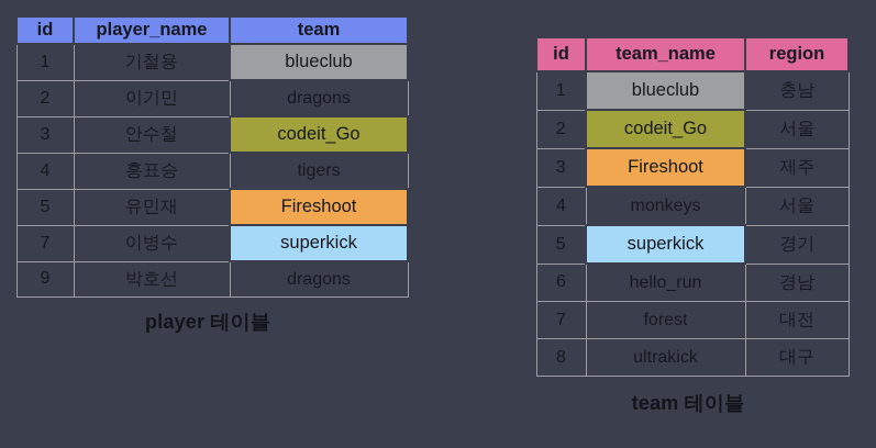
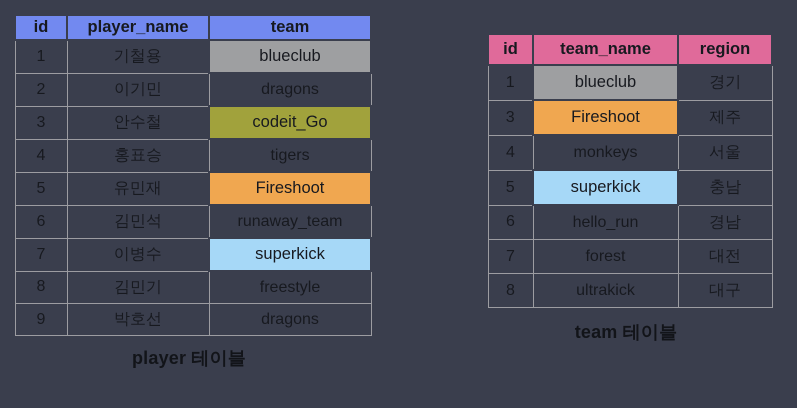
  id	player_name	team
  1	기철용	blueclub
  2	이기민	dragons
  3	안수철	codeit_Go
  4	홍표승	tigers
  5	유민재	Fireshoot
+ 6	김민석	runaway_team
  7	이병수	superkick
+ 8	김민기	freestyle
  9	박호선	dragons
  player 테이블
  id	team_name	region
- 1	blueclub	충남
+ 1	blueclub	경기
- 2	codeit_Go	서울
  3	Fireshoot	제주
  4	monkeys	서울
- 5	superkick	경기
+ 5	superkick	충남
  6	hello_run	경남
  7	forest	대전
  8	ultrakick	대구
  team 테이블
